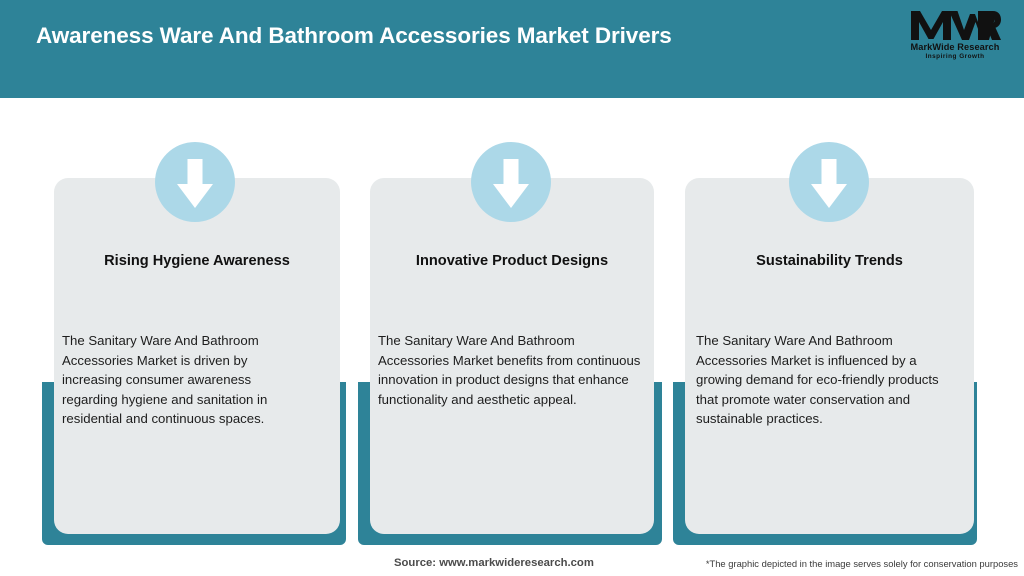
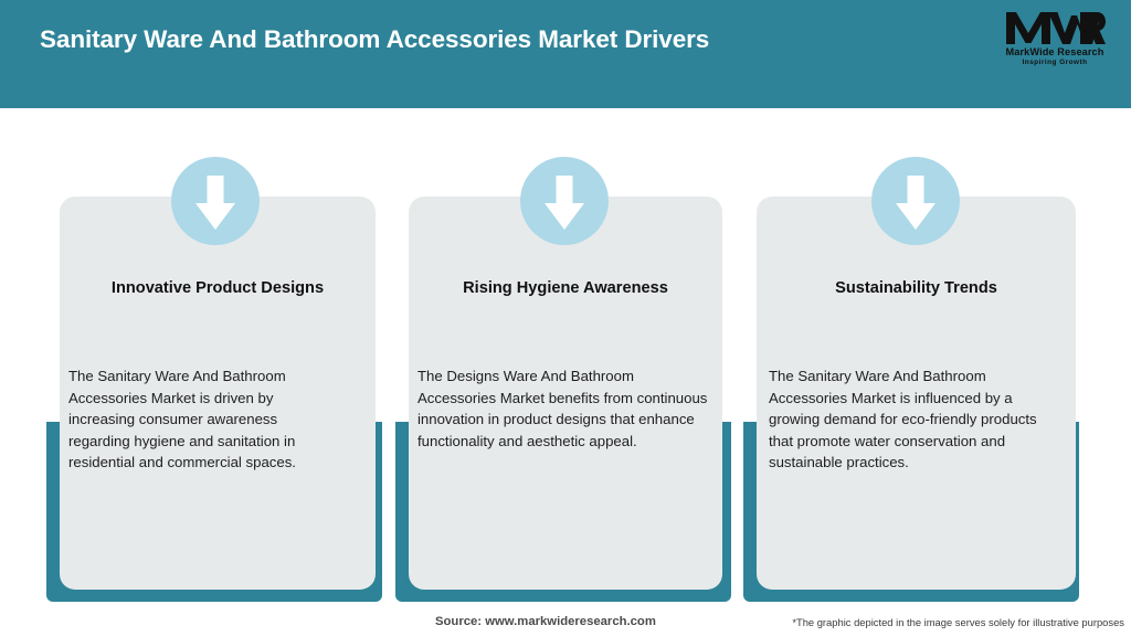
- Awareness Ware And Bathroom Accessories Market Drivers
+ Sanitary Ware And Bathroom Accessories Market Drivers
  MarkWide Research
- Rising Hygiene Awareness
+ Innovative Product Designs
- The Sanitary Ware And Bathroom Accessories Market is driven by increasing consumer awareness regarding hygiene and sanitation in residential and continuous spaces.
+ The Sanitary Ware And Bathroom Accessories Market is driven by increasing consumer awareness regarding hygiene and sanitation in residential and commercial spaces.
- Innovative Product Designs
+ Rising Hygiene Awareness
- The Sanitary Ware And Bathroom Accessories Market benefits from continuous innovation in product designs that enhance functionality and aesthetic appeal.
+ The Designs Ware And Bathroom Accessories Market benefits from continuous innovation in product designs that enhance functionality and aesthetic appeal.
  Sustainability Trends
  The Sanitary Ware And Bathroom Accessories Market is influenced by a growing demand for eco-friendly products that promote water conservation and sustainable practices.
  Source: www.markwideresearch.com
- *The graphic depicted in the image serves solely for conservation purposes
+ *The graphic depicted in the image serves solely for illustrative purposes
